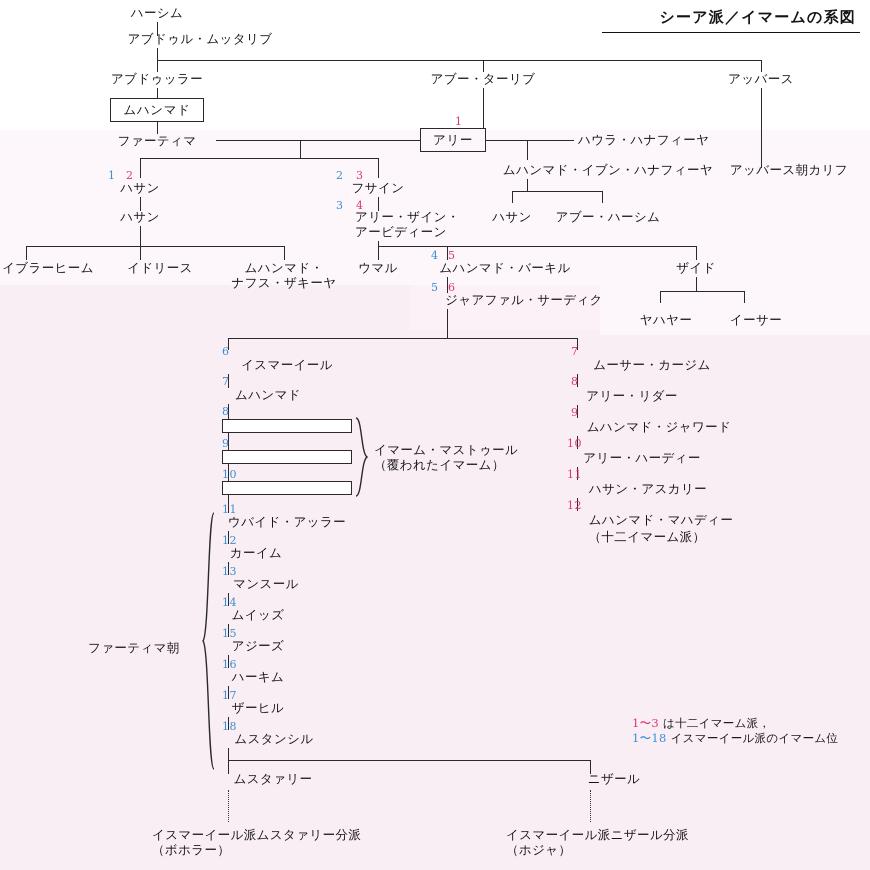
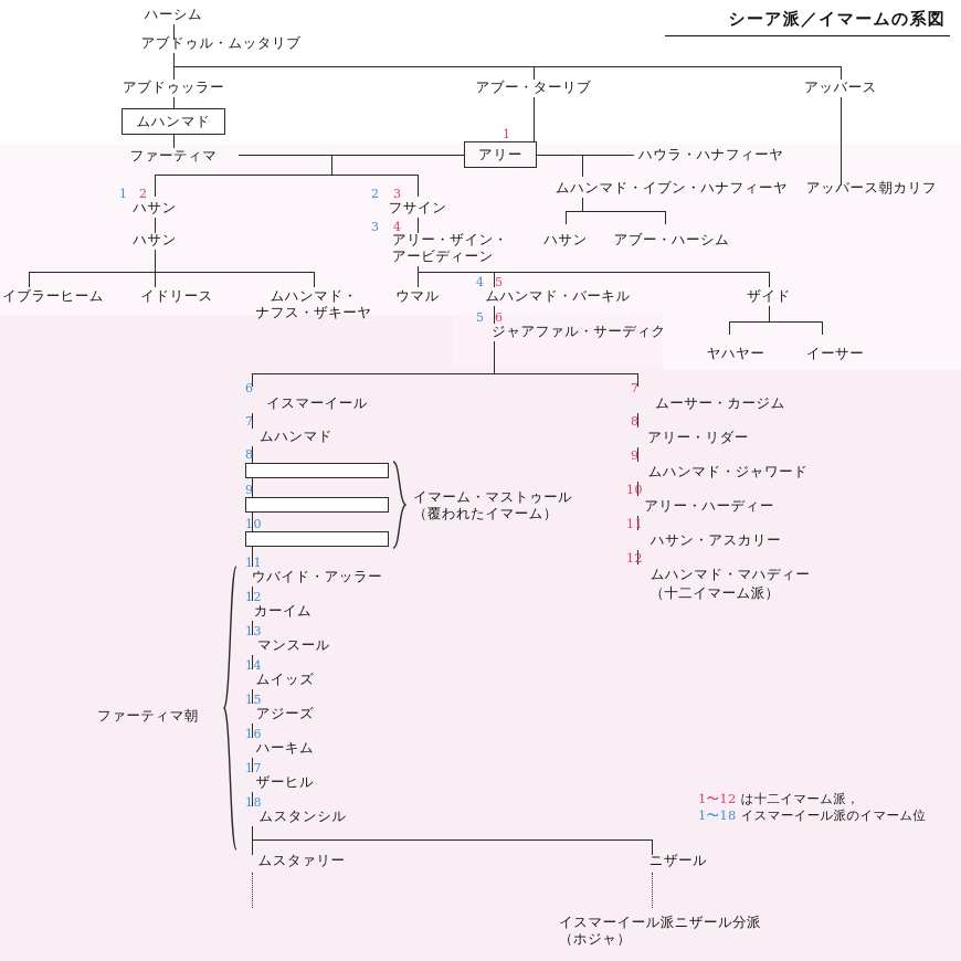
  シーア派／イマームの系図
  ハーシム
  アブドゥル・ムッタリブ
  アブドゥッラー
  アブー・ターリブ
  アッバース
  ムハンマド
  ファーティマ
  1
  アリー
  アッバース朝カリフ
  ハウラ・ハナフィーヤ
  ムハンマド・イブン・ハナフィーヤ
  ハサン
  アブー・ハーシム
  1
  2
  ハサン
  2
  3
  フサイン
  ハサン
  3
  4
  アリー・ザイン・
  アービディーン
  イブラーヒーム
  イドリース
  ムハンマド・
  ナフス・ザキーヤ
  ウマル
  4
  5
  ムハンマド・バーキル
  ザイド
  ヤハヤー
  イーサー
  5
  6
  ジャアファル・サーディク
  6
  イスマーイール
  7
  ムハンマド
  8
  9
  10
  イマーム・マストゥール
  （覆われたイマーム）
  11
  ウバイド・アッラー
  12
  カーイム
  13
  マンスール
  14
  ムイッズ
  15
  アジーズ
  16
  ハーキム
  17
  ザーヒル
  18
  ムスタンシル
  ファーティマ朝
  ムスタァリー
  ニザール
- イスマーイール派ムスタァリー分派
- （ボホラー）
  イスマーイール派ニザール分派
  （ホジャ）
  7
  ムーサー・カージム
  8
  アリー・リダー
  9
  ムハンマド・ジャワード
  10
  アリー・ハーディー
  11
  ハサン・アスカリー
  12
  ムハンマド・マハディー
  （十二イマーム派）
- 1〜3 は十二イマーム派，
+ 1〜12 は十二イマーム派，
  1〜18 イスマーイール派のイマーム位
